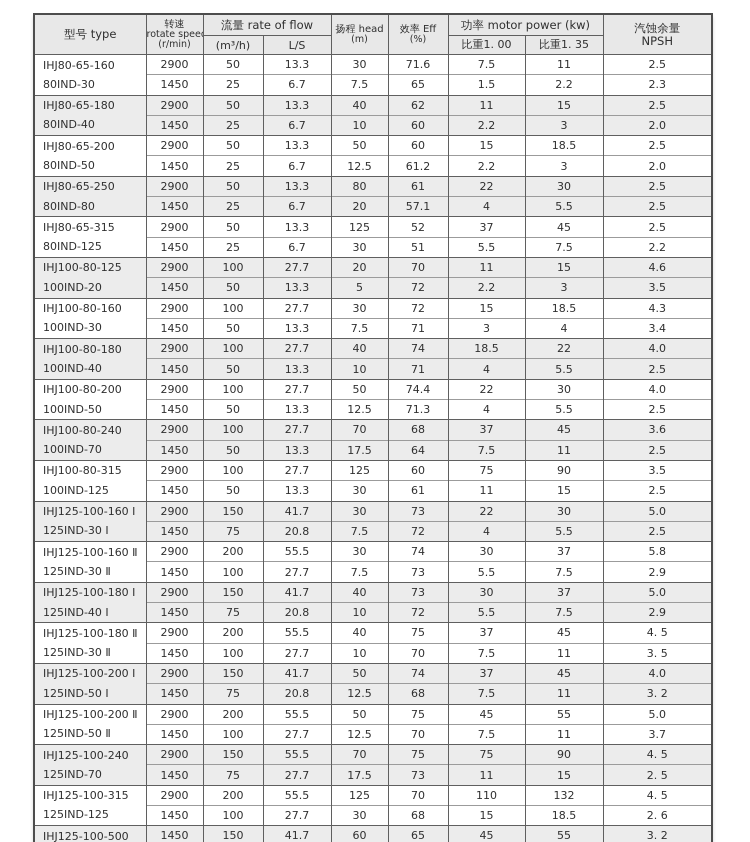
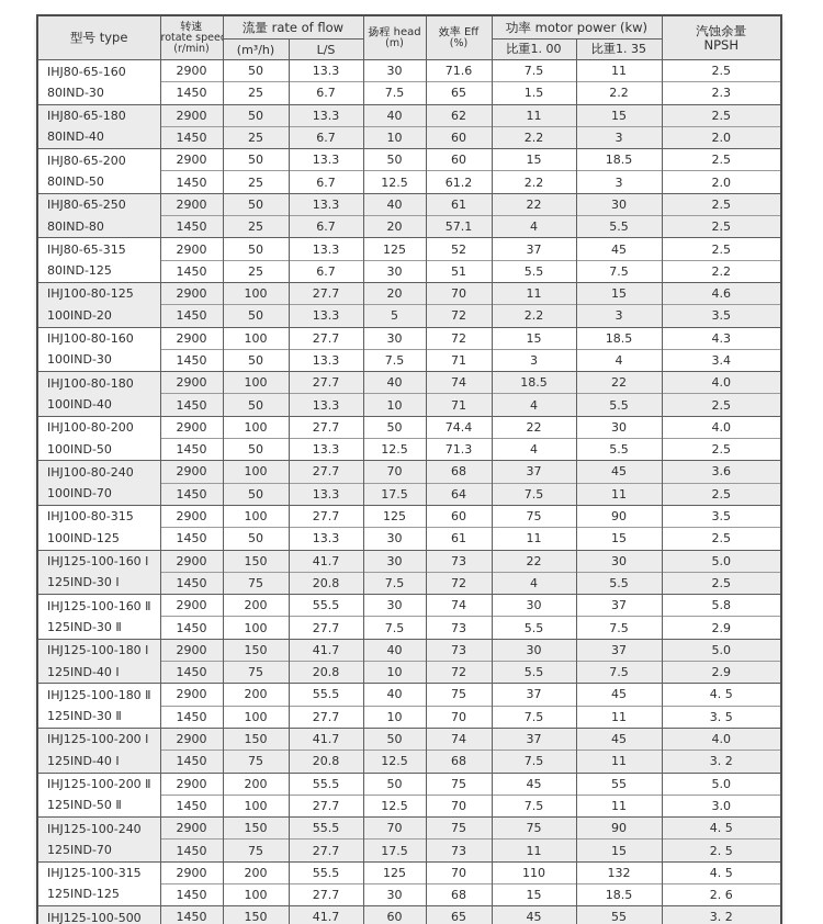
  型号 type	转速 rotate spee (r/min)	流量 rate of flow	扬程 head (m)	效率 Eff (%)	功率 motor power (kw)	汽蚀余量 NPSH
  (m³/h)	L/S	比重1. 00	比重1. 35
  IHJ80-65-16080IND-30	2900	50	13.3	30	71.6	7.5	11	2.5
  1450	25	6.7	7.5	65	1.5	2.2	2.3
  IHJ80-65-18080IND-40	2900	50	13.3	40	62	11	15	2.5
  1450	25	6.7	10	60	2.2	3	2.0
  IHJ80-65-20080IND-50	2900	50	13.3	50	60	15	18.5	2.5
  1450	25	6.7	12.5	61.2	2.2	3	2.0
- IHJ80-65-25080IND-80	2900	50	13.3	80	61	22	30	2.5
+ IHJ80-65-25080IND-80	2900	50	13.3	40	61	22	30	2.5
  1450	25	6.7	20	57.1	4	5.5	2.5
  IHJ80-65-31580IND-125	2900	50	13.3	125	52	37	45	2.5
  1450	25	6.7	30	51	5.5	7.5	2.2
  IHJ100-80-125100IND-20	2900	100	27.7	20	70	11	15	4.6
  1450	50	13.3	5	72	2.2	3	3.5
  IHJ100-80-160100IND-30	2900	100	27.7	30	72	15	18.5	4.3
  1450	50	13.3	7.5	71	3	4	3.4
  IHJ100-80-180100IND-40	2900	100	27.7	40	74	18.5	22	4.0
  1450	50	13.3	10	71	4	5.5	2.5
  IHJ100-80-200100IND-50	2900	100	27.7	50	74.4	22	30	4.0
  1450	50	13.3	12.5	71.3	4	5.5	2.5
  IHJ100-80-240100IND-70	2900	100	27.7	70	68	37	45	3.6
  1450	50	13.3	17.5	64	7.5	11	2.5
  IHJ100-80-315100IND-125	2900	100	27.7	125	60	75	90	3.5
  1450	50	13.3	30	61	11	15	2.5
  IHJ125-100-160 Ⅰ125IND-30 Ⅰ	2900	150	41.7	30	73	22	30	5.0
  1450	75	20.8	7.5	72	4	5.5	2.5
  IHJ125-100-160 Ⅱ125IND-30 Ⅱ	2900	200	55.5	30	74	30	37	5.8
  1450	100	27.7	7.5	73	5.5	7.5	2.9
  IHJ125-100-180 Ⅰ125IND-40 Ⅰ	2900	150	41.7	40	73	30	37	5.0
  1450	75	20.8	10	72	5.5	7.5	2.9
  IHJ125-100-180 Ⅱ125IND-30 Ⅱ	2900	200	55.5	40	75	37	45	4. 5
  1450	100	27.7	10	70	7.5	11	3. 5
- IHJ125-100-200 Ⅰ125IND-50 Ⅰ	2900	150	41.7	50	74	37	45	4.0
+ IHJ125-100-200 Ⅰ125IND-40 Ⅰ	2900	150	41.7	50	74	37	45	4.0
  1450	75	20.8	12.5	68	7.5	11	3. 2
  IHJ125-100-200 Ⅱ125IND-50 Ⅱ	2900	200	55.5	50	75	45	55	5.0
- 1450	100	27.7	12.5	70	7.5	11	3.7
+ 1450	100	27.7	12.5	70	7.5	11	3.0
  IHJ125-100-240125IND-70	2900	150	55.5	70	75	75	90	4. 5
  1450	75	27.7	17.5	73	11	15	2. 5
  IHJ125-100-315125IND-125	2900	200	55.5	125	70	110	132	4. 5
  1450	100	27.7	30	68	15	18.5	2. 6
  IHJ125-100-500	1450	150	41.7	60	65	45	55	3. 2
